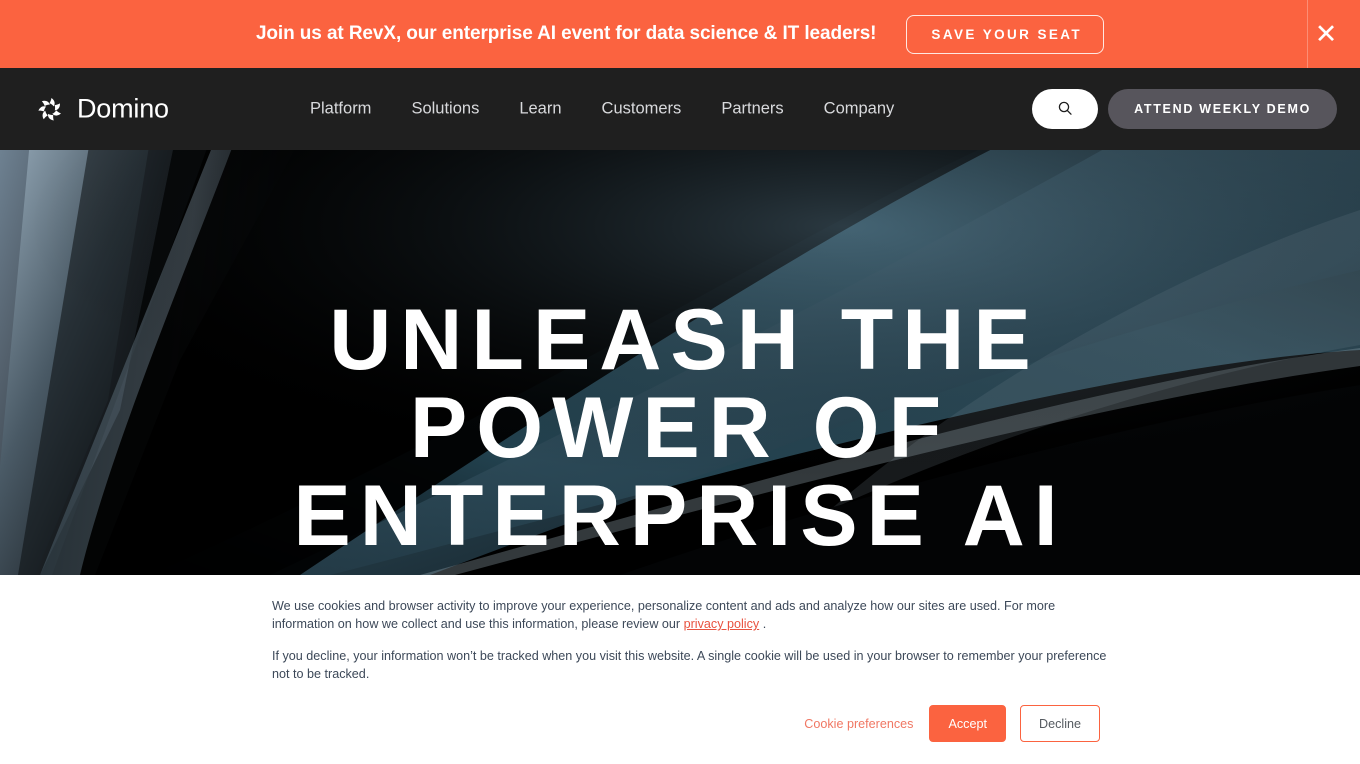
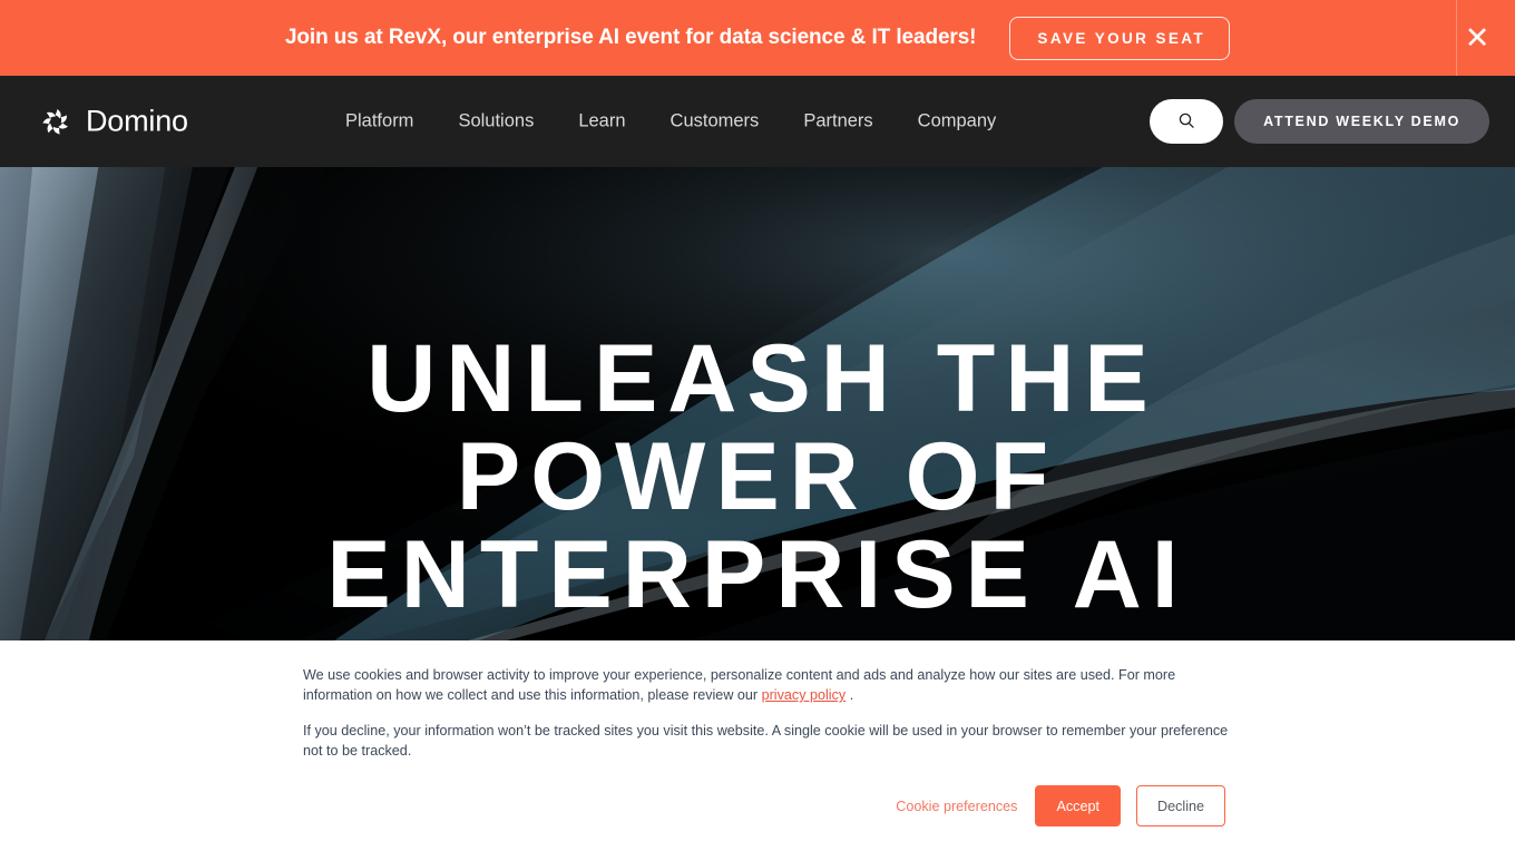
  Join us at RevX, our enterprise AI event for data science & IT leaders!
  SAVE YOUR SEAT
  ✕
  Domino
  Platform
  Solutions
  Learn
  Customers
  Partners
  Company
  ATTEND WEEKLY DEMO
  UNLEASH THE
  POWER OF
  ENTERPRISE AI
  We use cookies and browser activity to improve your experience, personalize content and ads and analyze how our sites are used. For more information on how we collect and use this information, please review our privacy policy .
- If you decline, your information won’t be tracked when you visit this website. A single cookie will be used in your browser to remember your preference not to be tracked.
+ If you decline, your information won’t be tracked sites you visit this website. A single cookie will be used in your browser to remember your preference not to be tracked.
  Cookie preferences
  Accept
  Decline
